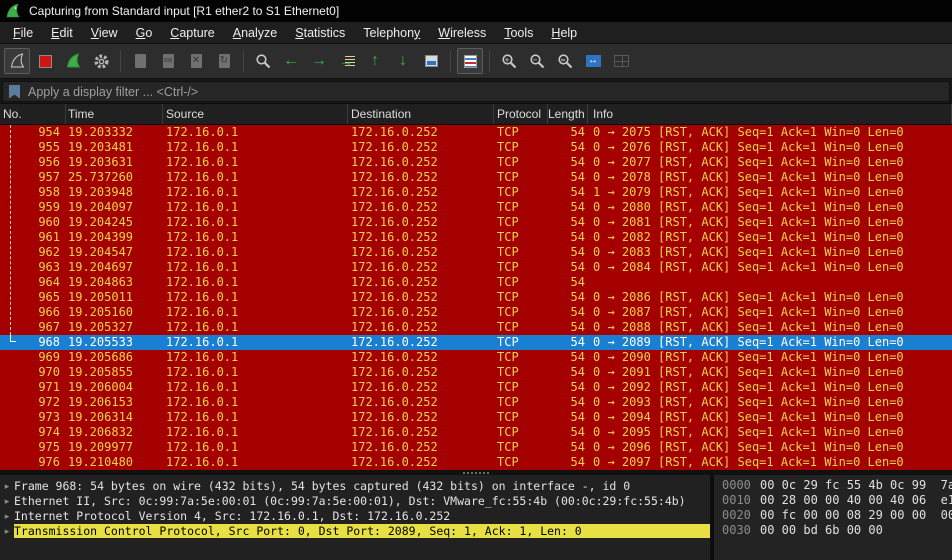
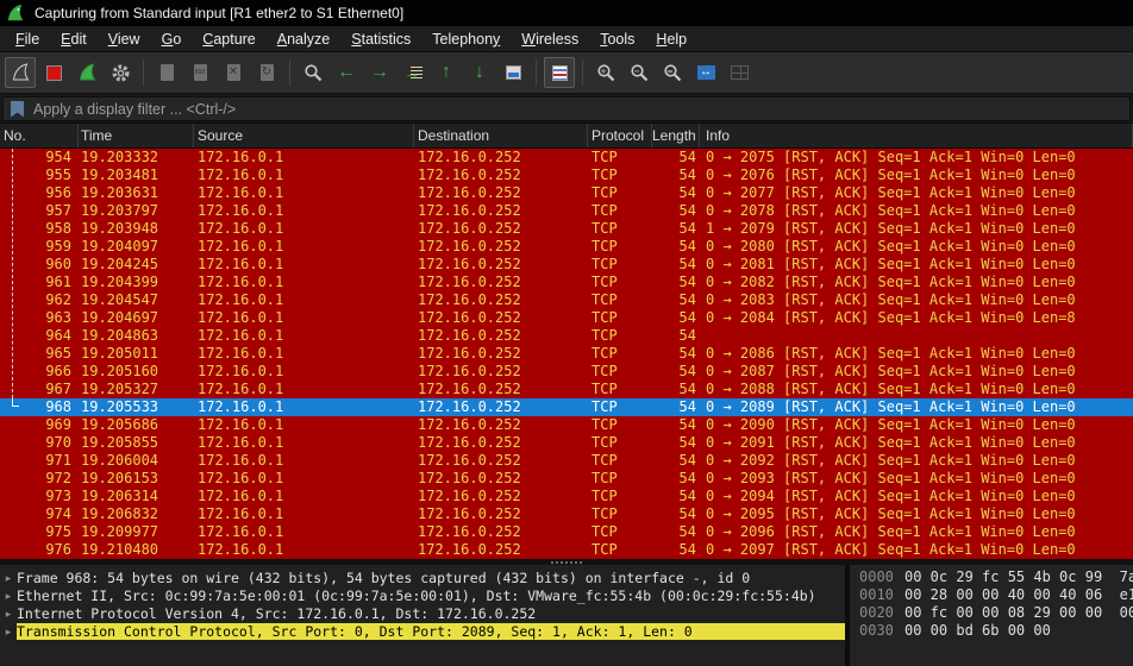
  Capturing from Standard input [R1 ether2 to S1 Ethernet0]
  File
  Edit
  View
  Go
  Capture
  Analyze
  Statistics
  Telephony
  Wireless
  Tools
  Help
  ✕
  ↻
  ←
  →
  →
  ↑
  ↓
  +
  −
  =
  ↔
  Apply a display filter ... <Ctrl-/>
  No.
  Time
  Source
  Destination
  Protocol
  Length
  Info
  954
  19.203332
  172.16.0.1
  172.16.0.252
  TCP
  54
  0 → 2075 [RST, ACK] Seq=1 Ack=1 Win=0 Len=0
  955
  19.203481
  172.16.0.1
  172.16.0.252
  TCP
  54
  0 → 2076 [RST, ACK] Seq=1 Ack=1 Win=0 Len=0
  956
  19.203631
  172.16.0.1
  172.16.0.252
  TCP
  54
  0 → 2077 [RST, ACK] Seq=1 Ack=1 Win=0 Len=0
  957
- 25.737260
+ 19.203797
  172.16.0.1
  172.16.0.252
  TCP
  54
  0 → 2078 [RST, ACK] Seq=1 Ack=1 Win=0 Len=0
  958
  19.203948
  172.16.0.1
  172.16.0.252
  TCP
  54
  1 → 2079 [RST, ACK] Seq=1 Ack=1 Win=0 Len=0
  959
  19.204097
  172.16.0.1
  172.16.0.252
  TCP
  54
  0 → 2080 [RST, ACK] Seq=1 Ack=1 Win=0 Len=0
  960
  19.204245
  172.16.0.1
  172.16.0.252
  TCP
  54
  0 → 2081 [RST, ACK] Seq=1 Ack=1 Win=0 Len=0
  961
  19.204399
  172.16.0.1
  172.16.0.252
  TCP
  54
  0 → 2082 [RST, ACK] Seq=1 Ack=1 Win=0 Len=0
  962
  19.204547
  172.16.0.1
  172.16.0.252
  TCP
  54
  0 → 2083 [RST, ACK] Seq=1 Ack=1 Win=0 Len=0
  963
  19.204697
  172.16.0.1
  172.16.0.252
  TCP
  54
- 0 → 2084 [RST, ACK] Seq=1 Ack=1 Win=0 Len=0
+ 0 → 2084 [RST, ACK] Seq=1 Ack=1 Win=0 Len=8
  964
  19.204863
  172.16.0.1
  172.16.0.252
  TCP
  54
  965
  19.205011
  172.16.0.1
  172.16.0.252
  TCP
  54
  0 → 2086 [RST, ACK] Seq=1 Ack=1 Win=0 Len=0
  966
  19.205160
  172.16.0.1
  172.16.0.252
  TCP
  54
  0 → 2087 [RST, ACK] Seq=1 Ack=1 Win=0 Len=0
  967
  19.205327
  172.16.0.1
  172.16.0.252
  TCP
  54
  0 → 2088 [RST, ACK] Seq=1 Ack=1 Win=0 Len=0
  968
  19.205533
  172.16.0.1
  172.16.0.252
  TCP
  54
  0 → 2089 [RST, ACK] Seq=1 Ack=1 Win=0 Len=0
  969
  19.205686
  172.16.0.1
  172.16.0.252
  TCP
  54
  0 → 2090 [RST, ACK] Seq=1 Ack=1 Win=0 Len=0
  970
  19.205855
  172.16.0.1
  172.16.0.252
  TCP
  54
  0 → 2091 [RST, ACK] Seq=1 Ack=1 Win=0 Len=0
  971
  19.206004
  172.16.0.1
  172.16.0.252
  TCP
  54
  0 → 2092 [RST, ACK] Seq=1 Ack=1 Win=0 Len=0
  972
  19.206153
  172.16.0.1
  172.16.0.252
  TCP
  54
  0 → 2093 [RST, ACK] Seq=1 Ack=1 Win=0 Len=0
  973
  19.206314
  172.16.0.1
  172.16.0.252
  TCP
  54
  0 → 2094 [RST, ACK] Seq=1 Ack=1 Win=0 Len=0
  974
  19.206832
  172.16.0.1
  172.16.0.252
  TCP
  54
  0 → 2095 [RST, ACK] Seq=1 Ack=1 Win=0 Len=0
  975
  19.209977
  172.16.0.1
  172.16.0.252
  TCP
  54
  0 → 2096 [RST, ACK] Seq=1 Ack=1 Win=0 Len=0
  976
  19.210480
  172.16.0.1
  172.16.0.252
  TCP
  54
  0 → 2097 [RST, ACK] Seq=1 Ack=1 Win=0 Len=0
  ▸
  Frame 968: 54 bytes on wire (432 bits), 54 bytes captured (432 bits) on interface -, id 0
  ▸
  Ethernet II, Src: 0c:99:7a:5e:00:01 (0c:99:7a:5e:00:01), Dst: VMware_fc:55:4b (00:0c:29:fc:55:4b)
  ▸
  Internet Protocol Version 4, Src: 172.16.0.1, Dst: 172.16.0.252
  ▸
  Transmission Control Protocol, Src Port: 0, Dst Port: 2089, Seq: 1, Ack: 1, Len: 0
  0000
  00 0c 29 fc 55 4b 0c 99 7a
  0010
  00 28 00 00 40 00 40 06 e1
  0020
  00 fc 00 00 08 29 00 00 00
  0030
  00 00 bd 6b 00 00
